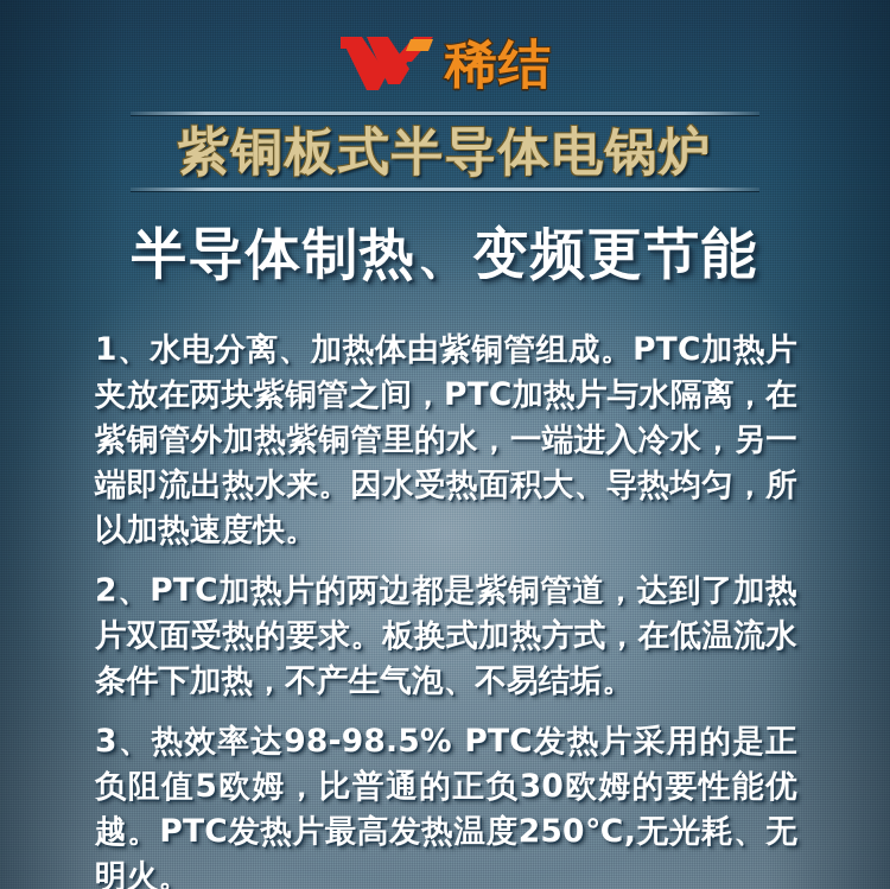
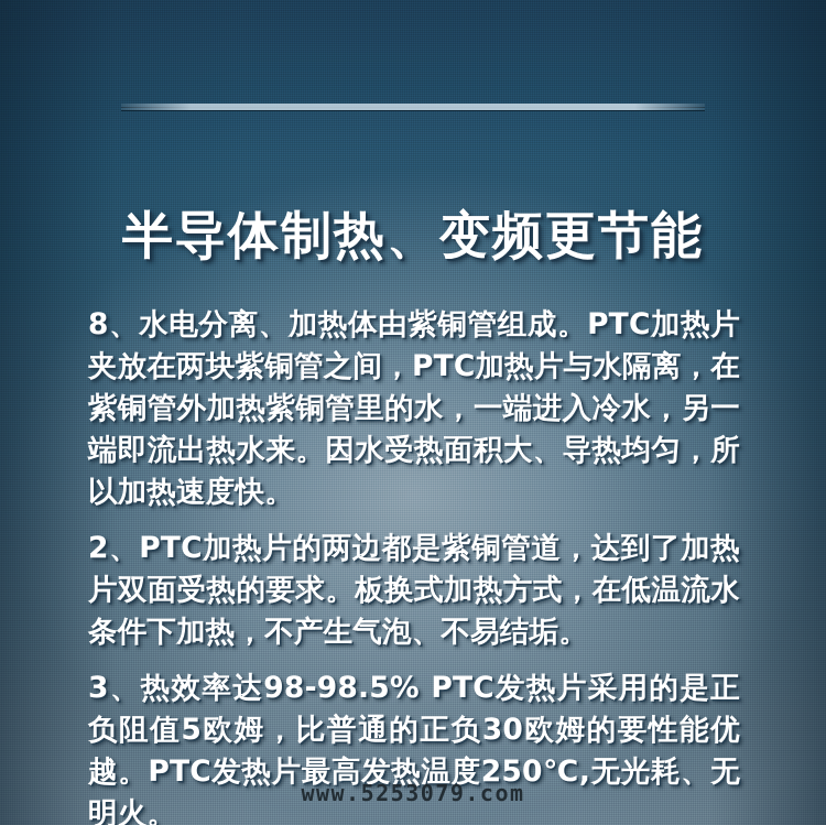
- 稀结
- 紫铜板式半导体电锅炉
  半导体制热、变频更节能
- 1、水电分离、加热体由紫铜管组成。PTC加热片夹放在两块紫铜管之间，PTC加热片与水隔离，在紫铜管外加热紫铜管里的水，一端进入冷水，另一端即流出热水来。因水受热面积大、导热均匀，所以加热速度快。
+ 8、水电分离、加热体由紫铜管组成。PTC加热片夹放在两块紫铜管之间，PTC加热片与水隔离，在紫铜管外加热紫铜管里的水，一端进入冷水，另一端即流出热水来。因水受热面积大、导热均匀，所以加热速度快。
  2、PTC加热片的两边都是紫铜管道，达到了加热片双面受热的要求。板换式加热方式，在低温流水条件下加热，不产生气泡、不易结垢。
  3、热效率达98-98.5% PTC发热片采用的是正负阻值5欧姆，比普通的正负30欧姆的要性能优越。PTC发热片最高发热温度250℃,无光耗、无明火。
+ www.5253079.com
